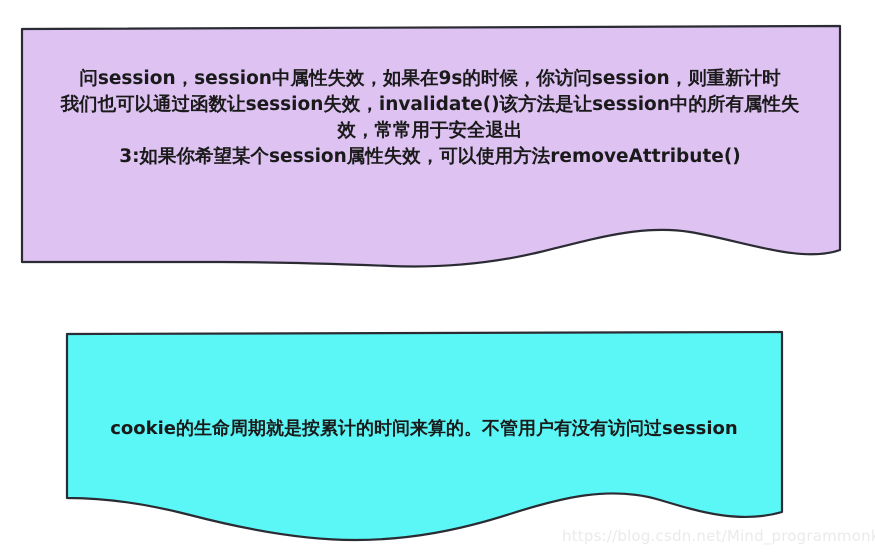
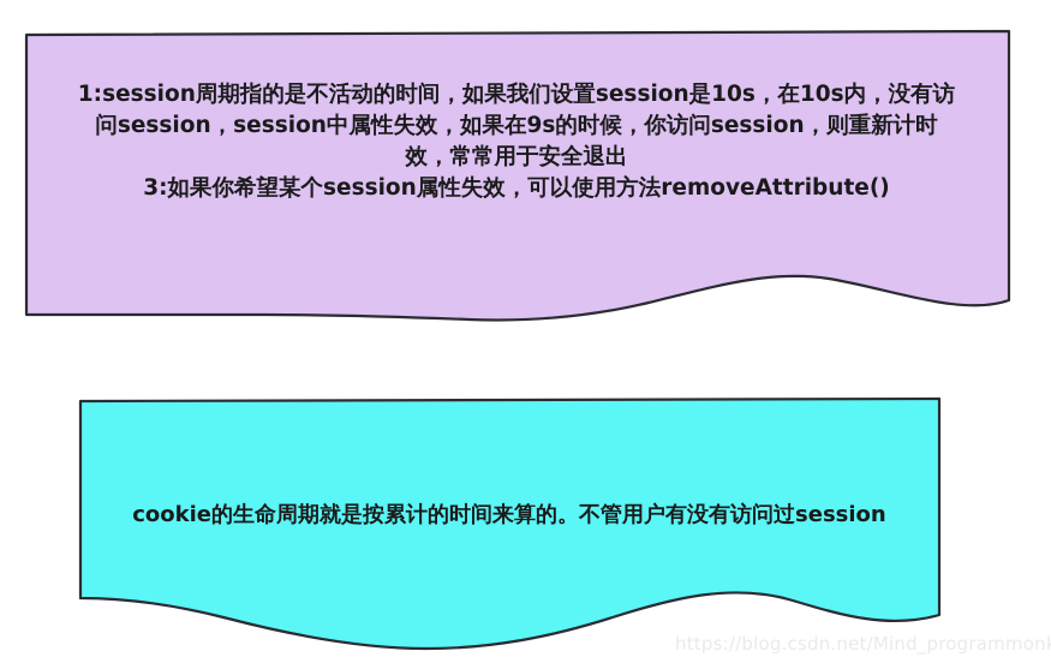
+ 1:session周期指的是不活动的时间，如果我们设置session是10s，在10s内，没有访
  问session，session中属性失效，如果在9s的时候，你访问session，则重新计时
- 我们也可以通过函数让session失效，invalidate()该方法是让session中的所有属性失
  效，常常用于安全退出
  3:如果你希望某个session属性失效，可以使用方法removeAttribute()
  cookie的生命周期就是按累计的时间来算的。不管用户有没有访问过session
